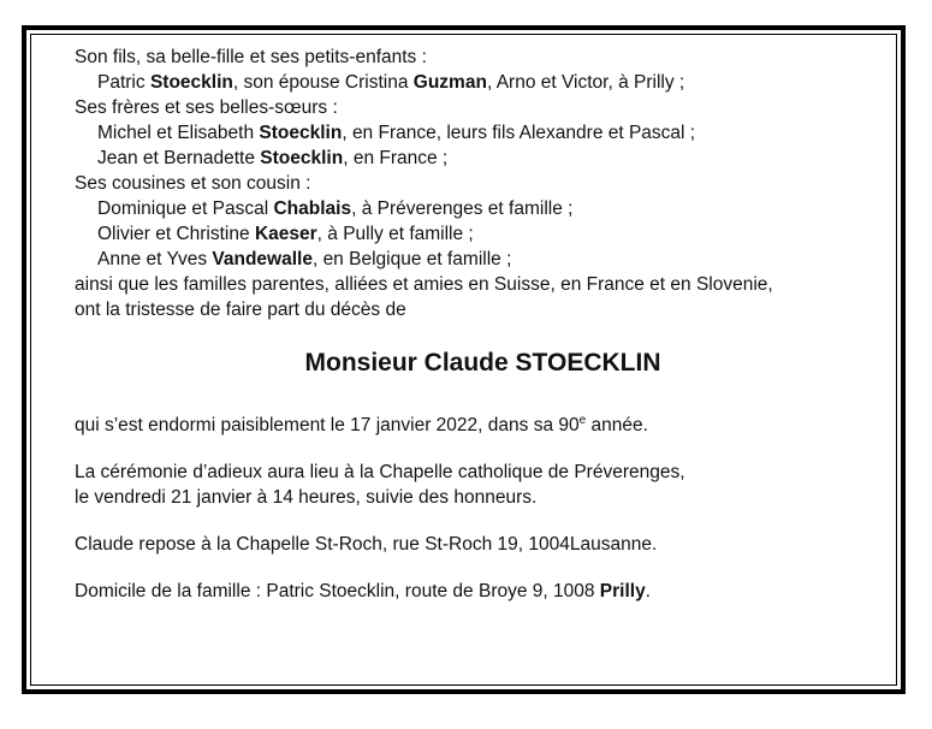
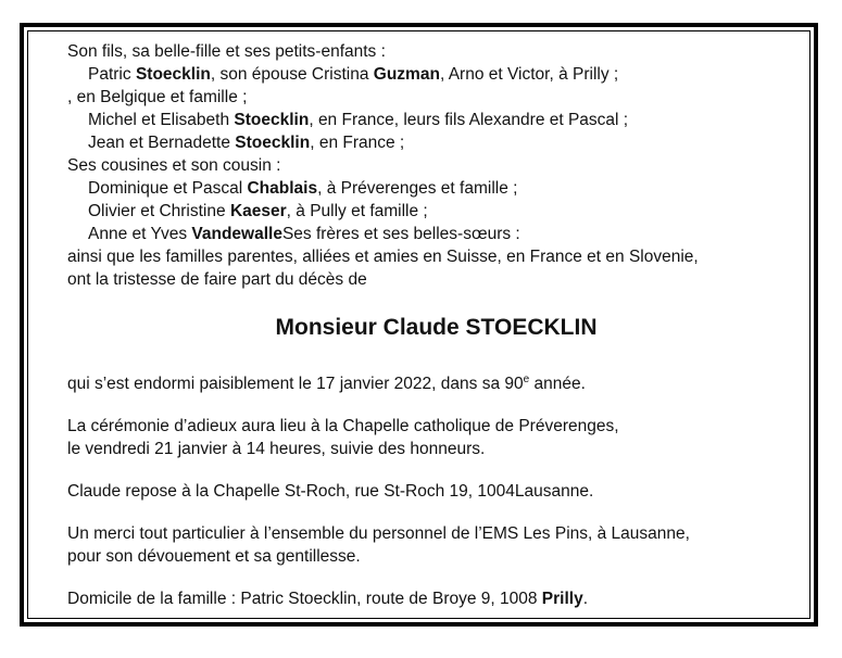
  Son fils, sa belle-fille et ses petits-enfants :
  Patric Stoecklin, son épouse Cristina Guzman, Arno et Victor, à Prilly ;
- Ses frères et ses belles-sœurs :
+ , en Belgique et famille ;
  Michel et Elisabeth Stoecklin, en France, leurs fils Alexandre et Pascal ;
  Jean et Bernadette Stoecklin, en France ;
  Ses cousines et son cousin :
  Dominique et Pascal Chablais, à Préverenges et famille ;
  Olivier et Christine Kaeser, à Pully et famille ;
- Anne et Yves Vandewalle, en Belgique et famille ;
+ Anne et Yves VandewalleSes frères et ses belles-sœurs :
  ainsi que les familles parentes, alliées et amies en Suisse, en France et en Slovenie,
  ont la tristesse de faire part du décès de
  Monsieur Claude STOECKLIN
  qui s’est endormi paisiblement le 17 janvier 2022, dans sa 90e année.
  La cérémonie d’adieux aura lieu à la Chapelle catholique de Préverenges,
  le vendredi 21 janvier à 14 heures, suivie des honneurs.
  Claude repose à la Chapelle St-Roch, rue St-Roch 19, 1004Lausanne.
+ Un merci tout particulier à l’ensemble du personnel de l’EMS Les Pins, à Lausanne,
+ pour son dévouement et sa gentillesse.
  Domicile de la famille : Patric Stoecklin, route de Broye 9, 1008 Prilly.
